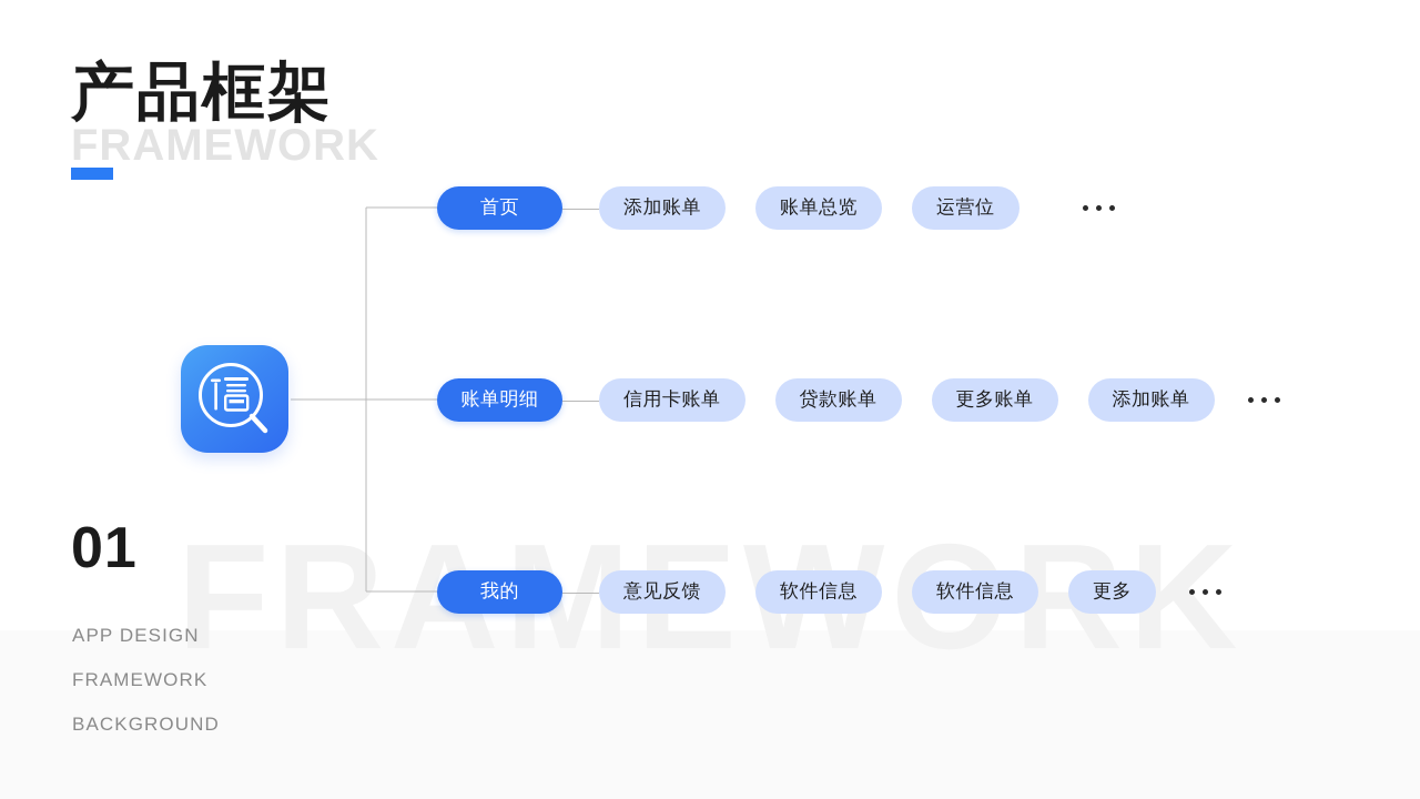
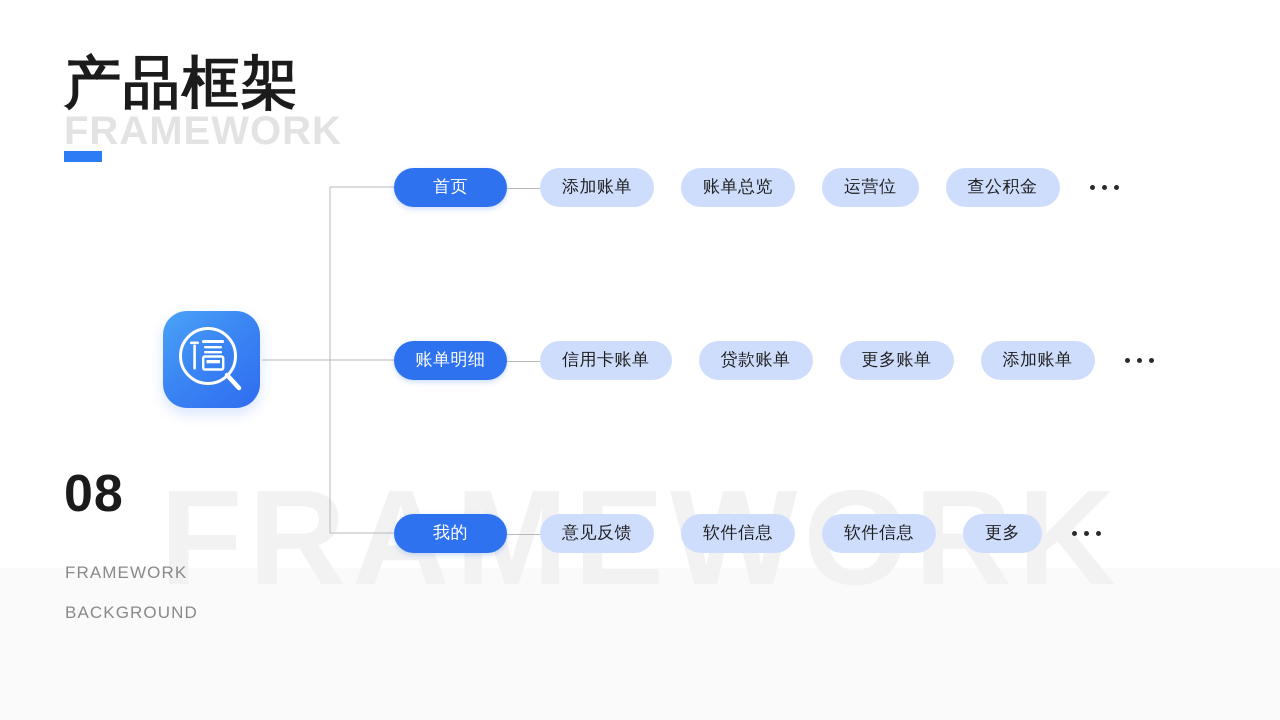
  FRAMEWORK
  产品框架
- 01
+ 08
- APP DESIGN
  FRAMEWORK
  BACKGROUND
  首页
  添加账单
  账单总览
  运营位
+ 查公积金
  账单明细
  信用卡账单
  贷款账单
  更多账单
  添加账单
  我的
  意见反馈
  软件信息
  软件信息
  更多
